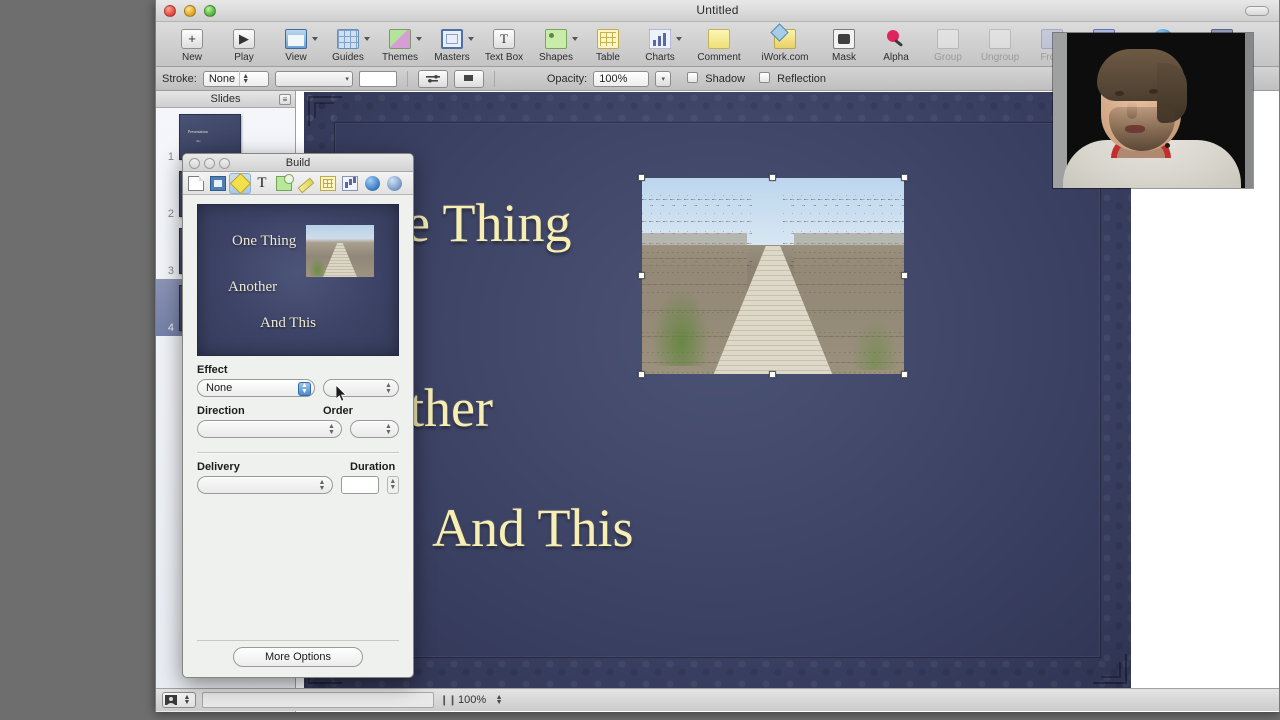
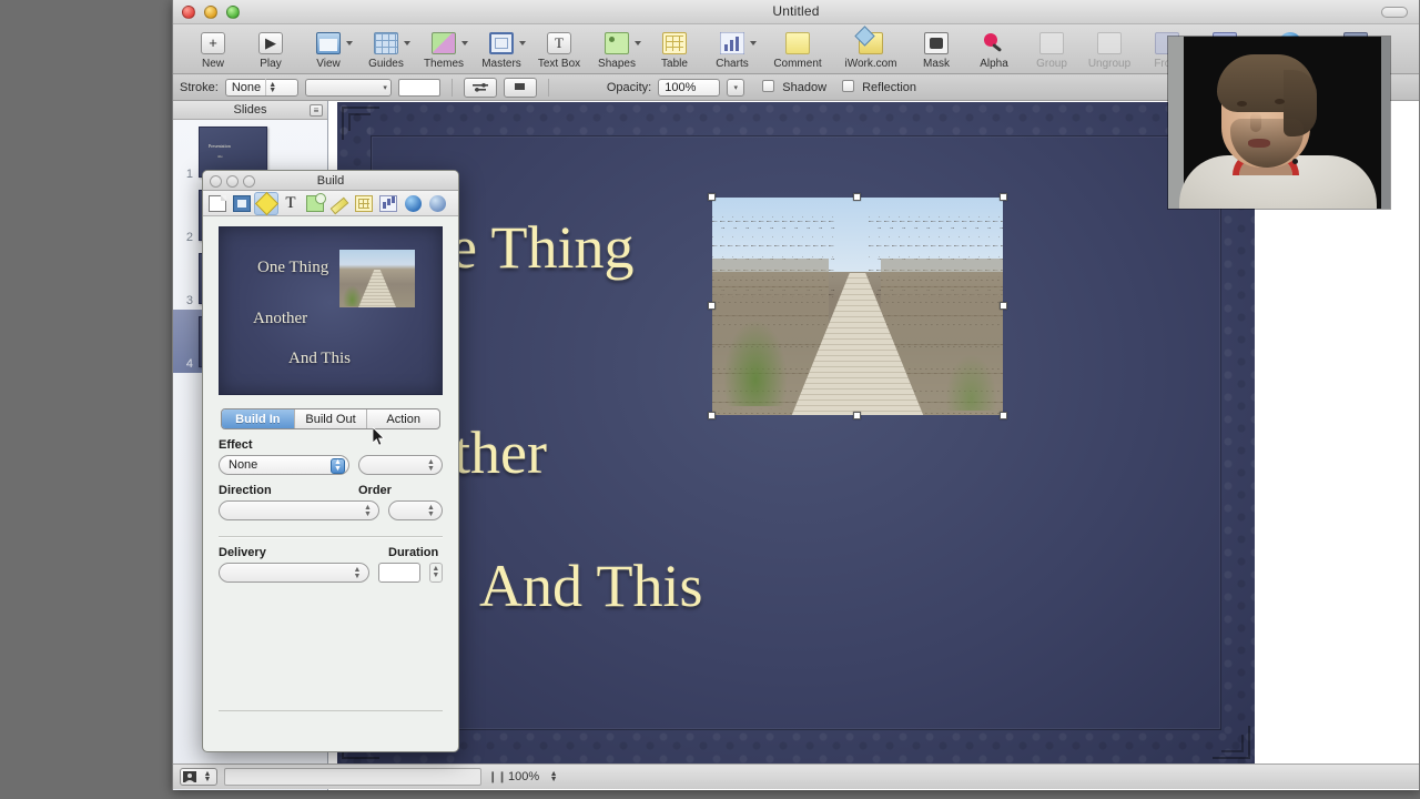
  Untitled
  +
  New
  ▶
  Play
  View
  Guides
  Themes
  Masters
  T
  Text Box
  Shapes
  Table
  Charts
  Comment
  iWork.com
  Mask
  Alpha
  Group
  Ungroup
  Stroke:
  None
  Opacity:
  100%
  Shadow
  Reflection
  Slides
  ≡
  1
  2
  3
  4
  e Thing
  And This
  ❙❙
  100%
  Build
  T
  One Thing
  Another
  And This
+ Build In
+ Build Out
+ Action
  Effect
  None
  Direction
  Order
  Delivery
  Duration
- More Options
